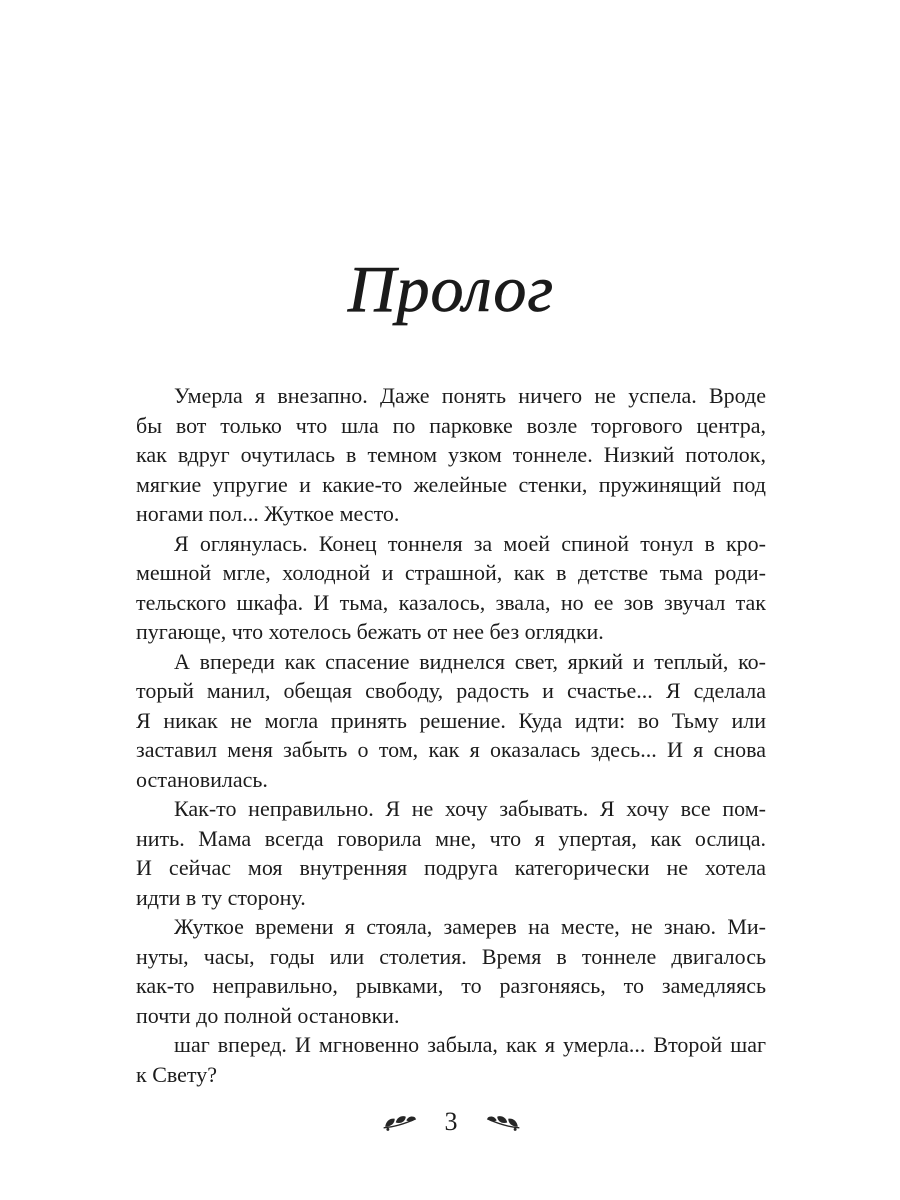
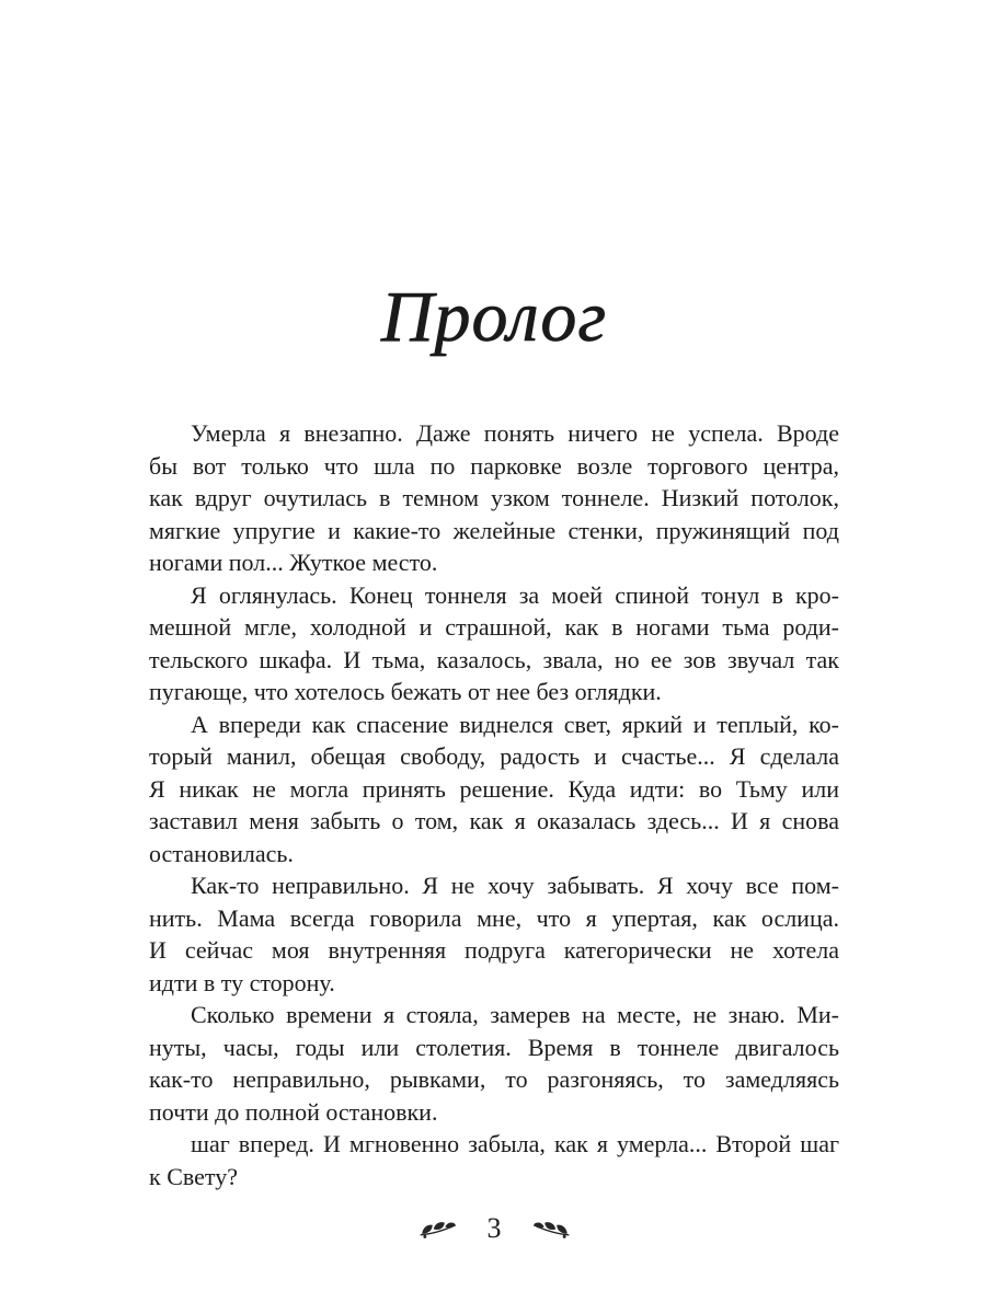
  Пролог
  Умерла я внезапно. Даже понять ничего не успела. Вроде
  бы вот только что шла по парковке возле торгового центра,
  как вдруг очутилась в темном узком тоннеле. Низкий потолок,
  мягкие упругие и какие-то желейные стенки, пружинящий под
  ногами пол... Жуткое место.
  Я оглянулась. Конец тоннеля за моей спиной тонул в кро-
- мешной мгле, холодной и страшной, как в детстве тьма роди-
+ мешной мгле, холодной и страшной, как в ногами тьма роди-
  тельского шкафа. И тьма, казалось, звала, но ее зов звучал так
  пугающе, что хотелось бежать от нее без оглядки.
  А впереди как спасение виднелся свет, яркий и теплый, ко-
  торый манил, обещая свободу, радость и счастье... Я сделала
  Я никак не могла принять решение. Куда идти: во Тьму или
  заставил меня забыть о том, как я оказалась здесь... И я снова
  остановилась.
  Как-то неправильно. Я не хочу забывать. Я хочу все пом-
  нить. Мама всегда говорила мне, что я упертая, как ослица.
  И сейчас моя внутренняя подруга категорически не хотела
  идти в ту сторону.
- Жуткое времени я стояла, замерев на месте, не знаю. Ми-
+ Сколько времени я стояла, замерев на месте, не знаю. Ми-
  нуты, часы, годы или столетия. Время в тоннеле двигалось
  как-то неправильно, рывками, то разгоняясь, то замедляясь
  почти до полной остановки.
  шаг вперед. И мгновенно забыла, как я умерла... Второй шаг
  к Свету?
  3
